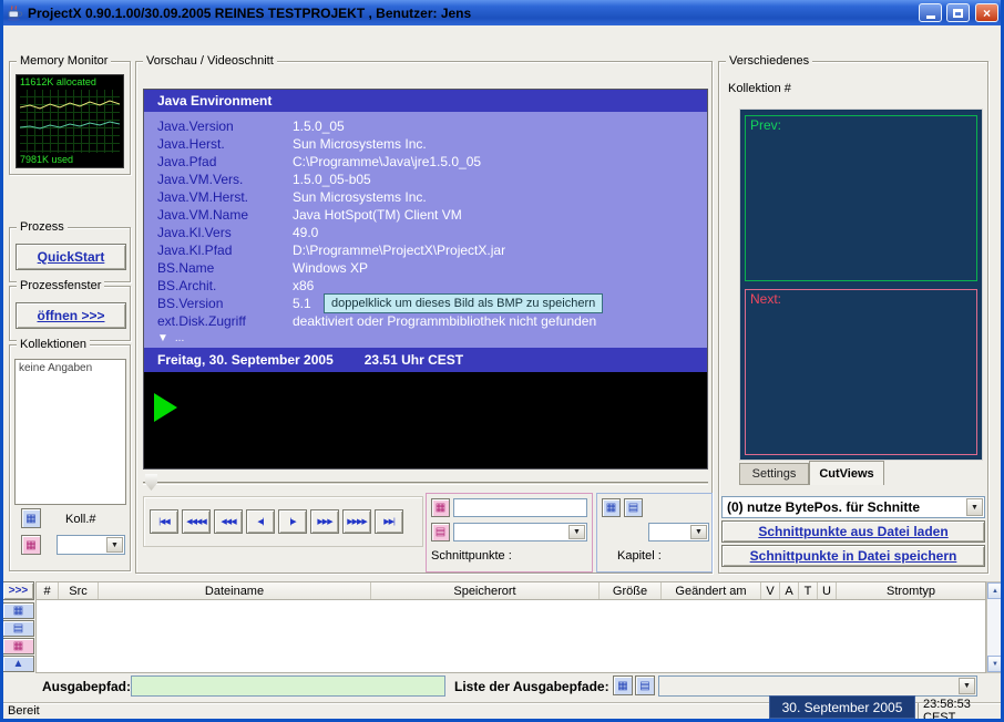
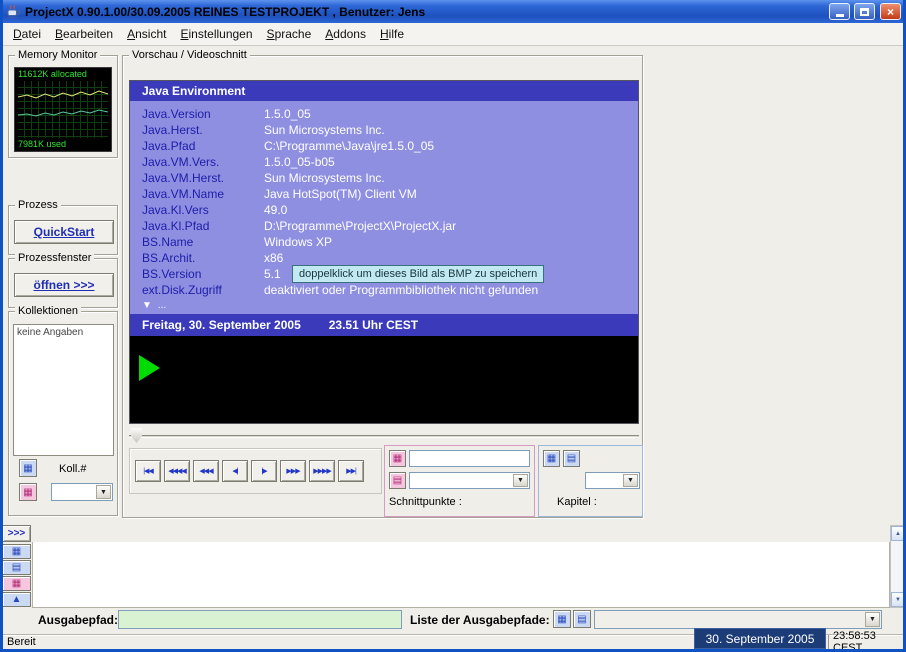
  ProjectX 0.90.1.00/30.09.2005 REINES TESTPROJEKT , Benutzer: Jens
  ×
+ Datei
+ Bearbeiten
+ Ansicht
+ Einstellungen
+ Sprache
+ Addons
+ Hilfe
  Memory Monitor
  11612K allocated
  7981K used
  Prozess
  QuickStart
  Prozessfenster
  öffnen >>>
  Kollektionen
  keine Angaben
  ▦
  Koll.#
  ▦
  Vorschau / Videoschnitt
  Java Environment
  Java.Version
  1.5.0_05
  Java.Herst.
  Sun Microsystems Inc.
  Java.Pfad
  C:\Programme\Java\jre1.5.0_05
  Java.VM.Vers.
  1.5.0_05-b05
  Java.VM.Herst.
  Sun Microsystems Inc.
  Java.VM.Name
  Java HotSpot(TM) Client VM
  Java.Kl.Vers
  49.0
  Java.Kl.Pfad
  D:\Programme\ProjectX\ProjectX.jar
  BS.Name
  Windows XP
  BS.Archit.
  x86
  BS.Version
  5.1
  ext.Disk.Zugriff
  deaktiviert oder Programmbibliothek nicht gefunden
  ▼
  ...
  Freitag, 30. September 2005
  23.51 Uhr CEST
  doppelklick um dieses Bild als BMP zu speichern
  ▦
  ▤
  Schnittpunkte :
  ▦
  ▤
  Kapitel :
- Verschiedenes
- Kollektion #
- Prev:
- Next:
- Settings
- CutViews
- (0) nutze BytePos. für Schnitte
- Schnittpunkte aus Datei laden
- Schnittpunkte in Datei speichern
  >>>
  ▦
  ▤
  ▦
  ▲
- #
- Src
- Dateiname
- Speicherort
- Größe
- Geändert am
- V
- A
- T
- U
- Stromtyp
  Ausgabepfad:
  Liste der Ausgabepfade:
  ▦
  ▤
  Bereit
  30. September 2005
  23:58:53 CEST
